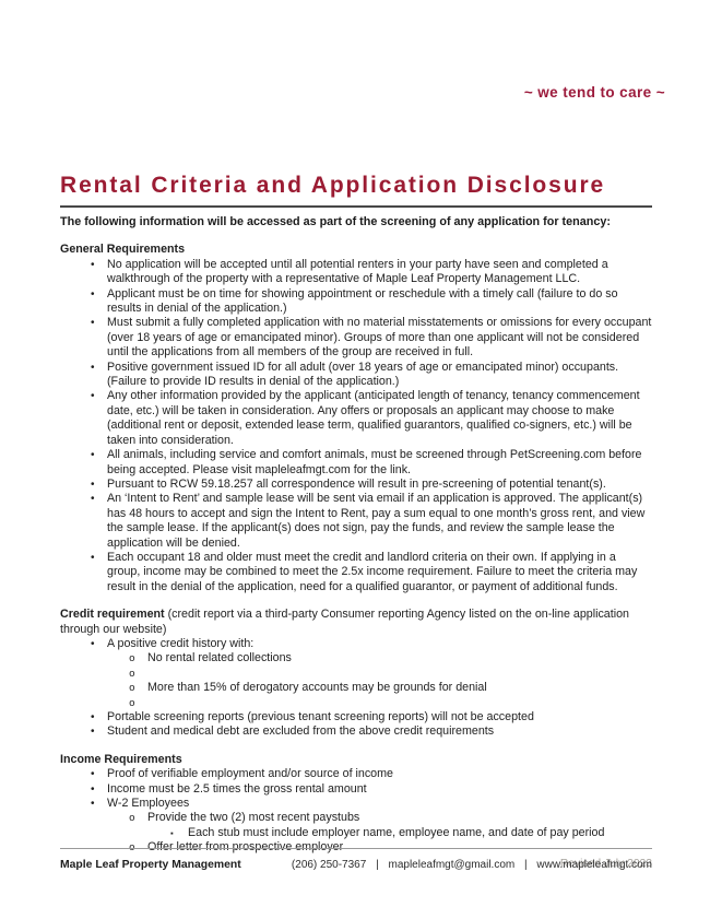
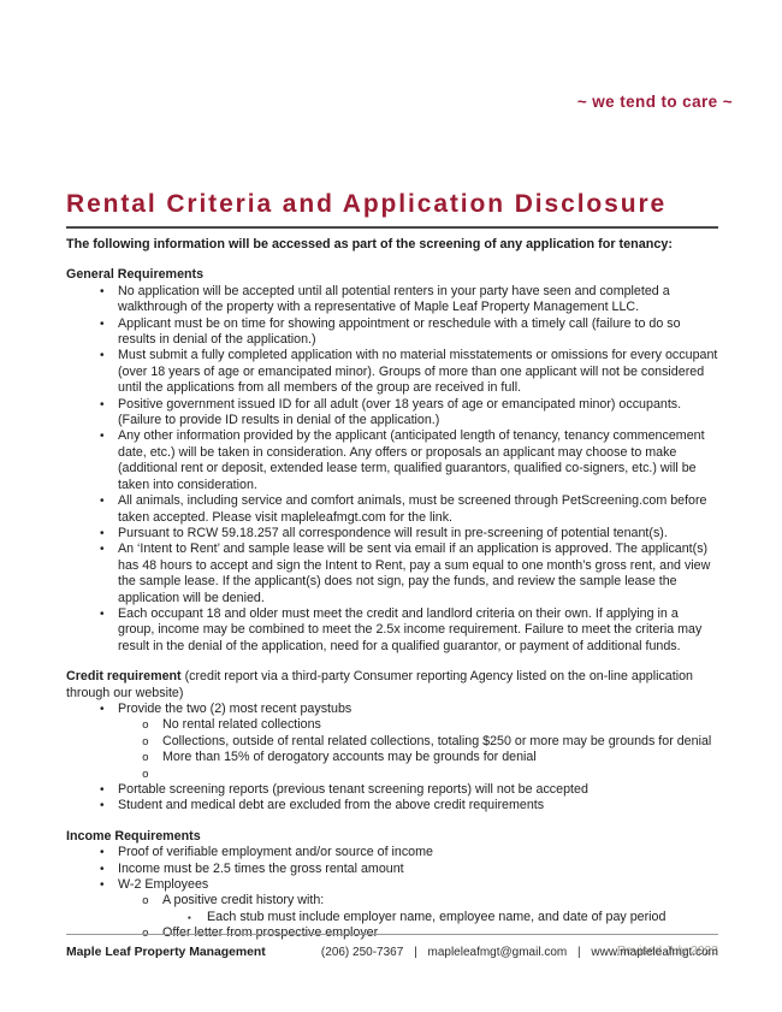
  ~ we tend to care ~
  Rental Criteria and Application Disclosure
  The following information will be accessed as part of the screening of any application for tenancy:
  General Requirements
  •
  No application will be accepted until all potential renters in your party have seen and completed a walkthrough of the property with a representative of Maple Leaf Property Management LLC.
  •
  Applicant must be on time for showing appointment or reschedule with a timely call (failure to do so results in denial of the application.)
  •
  Must submit a fully completed application with no material misstatements or omissions for every occupant (over 18 years of age or emancipated minor). Groups of more than one applicant will not be considered until the applications from all members of the group are received in full.
  •
  Positive government issued ID for all adult (over 18 years of age or emancipated minor) occupants. (Failure to provide ID results in denial of the application.)
  •
  Any other information provided by the applicant (anticipated length of tenancy, tenancy commencement date, etc.) will be taken in consideration. Any offers or proposals an applicant may choose to make (additional rent or deposit, extended lease term, qualified guarantors, qualified co-signers, etc.) will be taken into consideration.
  •
- All animals, including service and comfort animals, must be screened through PetScreening.com before being accepted. Please visit mapleleafmgt.com for the link.
+ All animals, including service and comfort animals, must be screened through PetScreening.com before taken accepted. Please visit mapleleafmgt.com for the link.
  •
  Pursuant to RCW 59.18.257 all correspondence will result in pre-screening of potential tenant(s).
  •
  An ‘Intent to Rent’ and sample lease will be sent via email if an application is approved. The applicant(s) has 48 hours to accept and sign the Intent to Rent, pay a sum equal to one month’s gross rent, and view the sample lease. If the applicant(s) does not sign, pay the funds, and review the sample lease the application will be denied.
  •
  Each occupant 18 and older must meet the credit and landlord criteria on their own. If applying in a group, income may be combined to meet the 2.5x income requirement. Failure to meet the criteria may result in the denial of the application, need for a qualified guarantor, or payment of additional funds.
  Credit requirement (credit report via a third-party Consumer reporting Agency listed on the on-line application through our website)
  •
- A positive credit history with:
+ Provide the two (2) most recent paystubs
  o
  No rental related collections
  o
+ Collections, outside of rental related collections, totaling $250 or more may be grounds for denial
  o
  More than 15% of derogatory accounts may be grounds for denial
  o
  •
  Portable screening reports (previous tenant screening reports) will not be accepted
  •
  Student and medical debt are excluded from the above credit requirements
  Income Requirements
  •
  Proof of verifiable employment and/or source of income
  •
  Income must be 2.5 times the gross rental amount
  •
  W-2 Employees
  o
- Provide the two (2) most recent paystubs
+ A positive credit history with:
  ▪
  Each stub must include employer name, employee name, and date of pay period
  o
  Offer letter from prospective employer
  Revised July 2023
  Maple Leaf Property Management
  (206) 250-7367 | mapleleafmgt@gmail.com | www.mapleleafmgt.com
